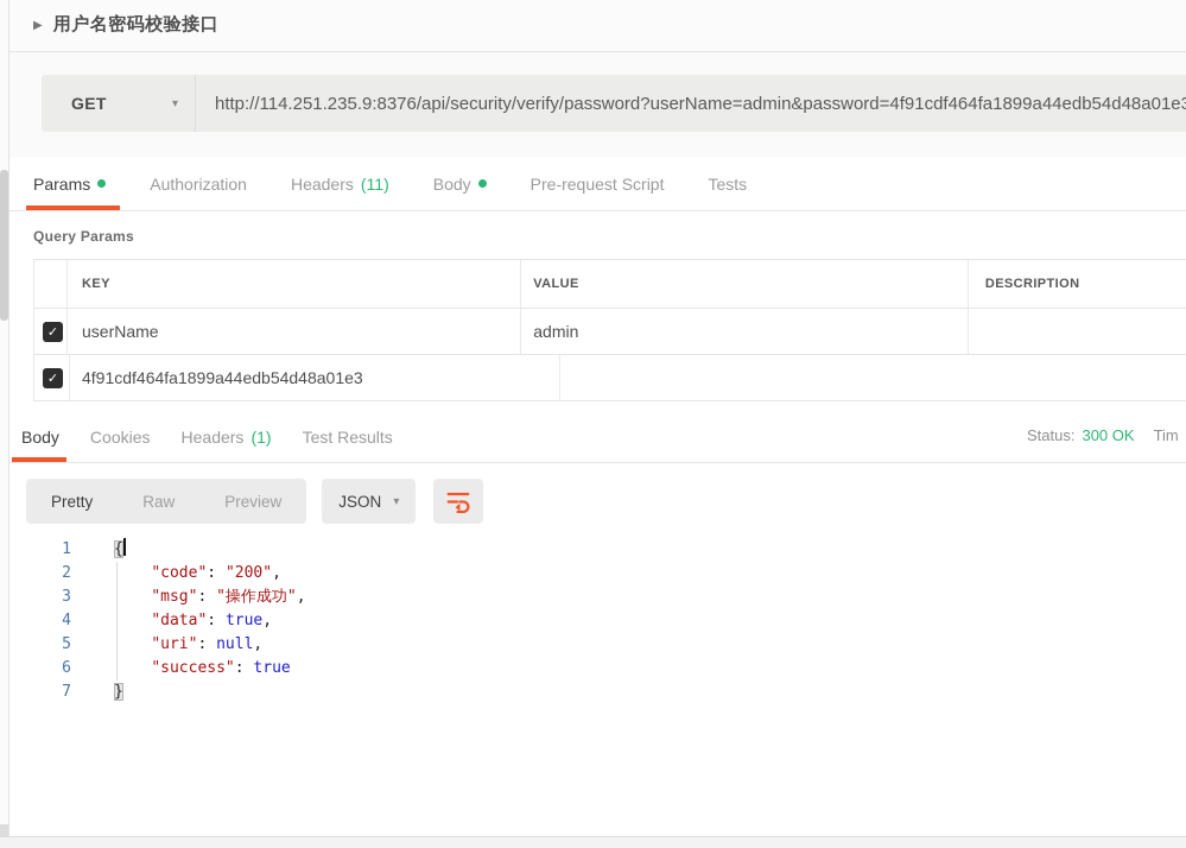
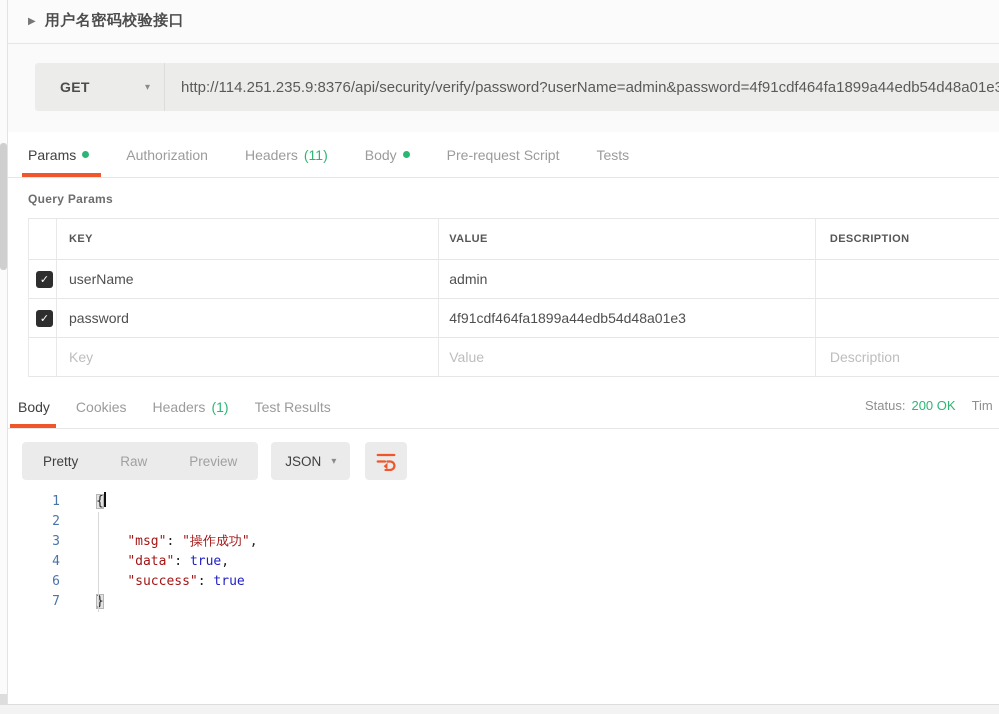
  ▶
  用户名密码校验接口
  GET
  ▾
  http://114.251.235.9:8376/api/security/verify/password?userName=admin&password=4f91cdf464fa1899a44edb54d48a01e
  Params
  Authorization
  Headers
  (11)
  Body
  Pre-request Script
  Tests
  Query Params
  KEY
  VALUE
  DESCRIPTION
  ✓
  userName
  admin
  ✓
+ password
  4f91cdf464fa1899a44edb54d48a01e3
+ Key
+ Value
+ Description
  Body
  Cookies
  Headers
  (1)
  Test Results
  Status:
- 300 OK
+ 200 OK
  Tim
  Pretty
  Raw
  Preview
  JSON
  ▾
  1
  {
  2
- "code": "200",
  3
  "msg": "操作成功",
  4
  "data": true,
- 5
- "uri": null,
  6
  "success": true
  7
  }
